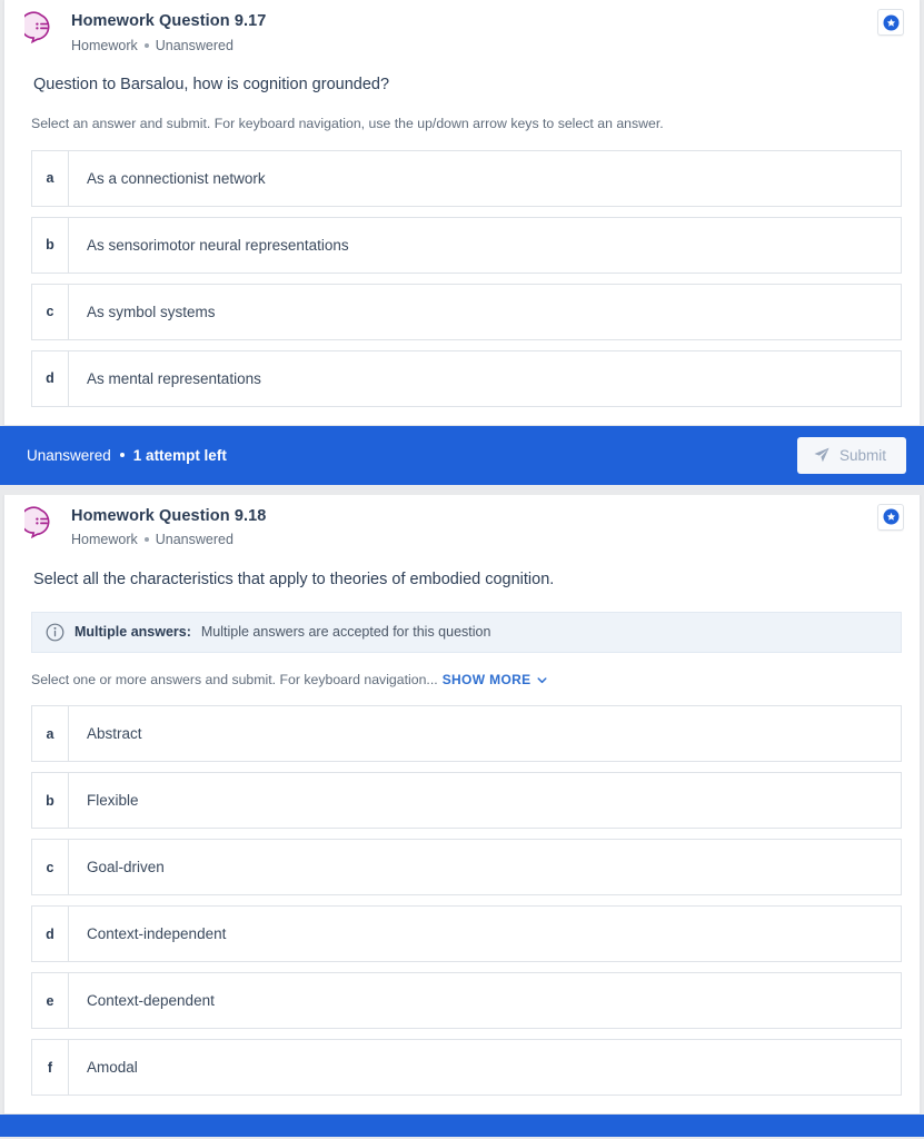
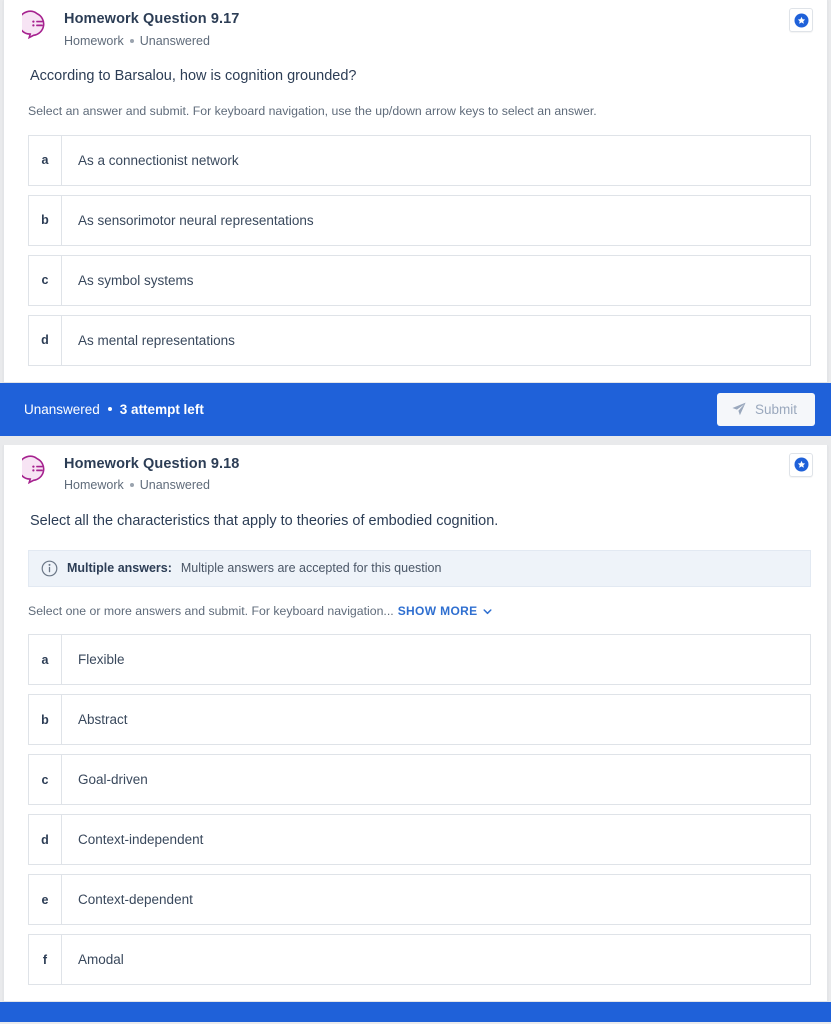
  Homework Question 9.17
  Homework
  Unanswered
- Question to Barsalou, how is cognition grounded?
+ According to Barsalou, how is cognition grounded?
  Select an answer and submit. For keyboard navigation, use the up/down arrow keys to select an answer.
  a
  As a connectionist network
  b
  As sensorimotor neural representations
  c
  As symbol systems
  d
  As mental representations
  Unanswered
- 1 attempt left
+ 3 attempt left
  Submit
  Homework Question 9.18
  Homework
  Unanswered
  Select all the characteristics that apply to theories of embodied cognition.
  Multiple answers:
  Multiple answers are accepted for this question
  Select one or more answers and submit. For keyboard navigation...
  SHOW MORE
  a
- Abstract
+ Flexible
  b
- Flexible
+ Abstract
  c
  Goal-driven
  d
  Context-independent
  e
  Context-dependent
  f
  Amodal
